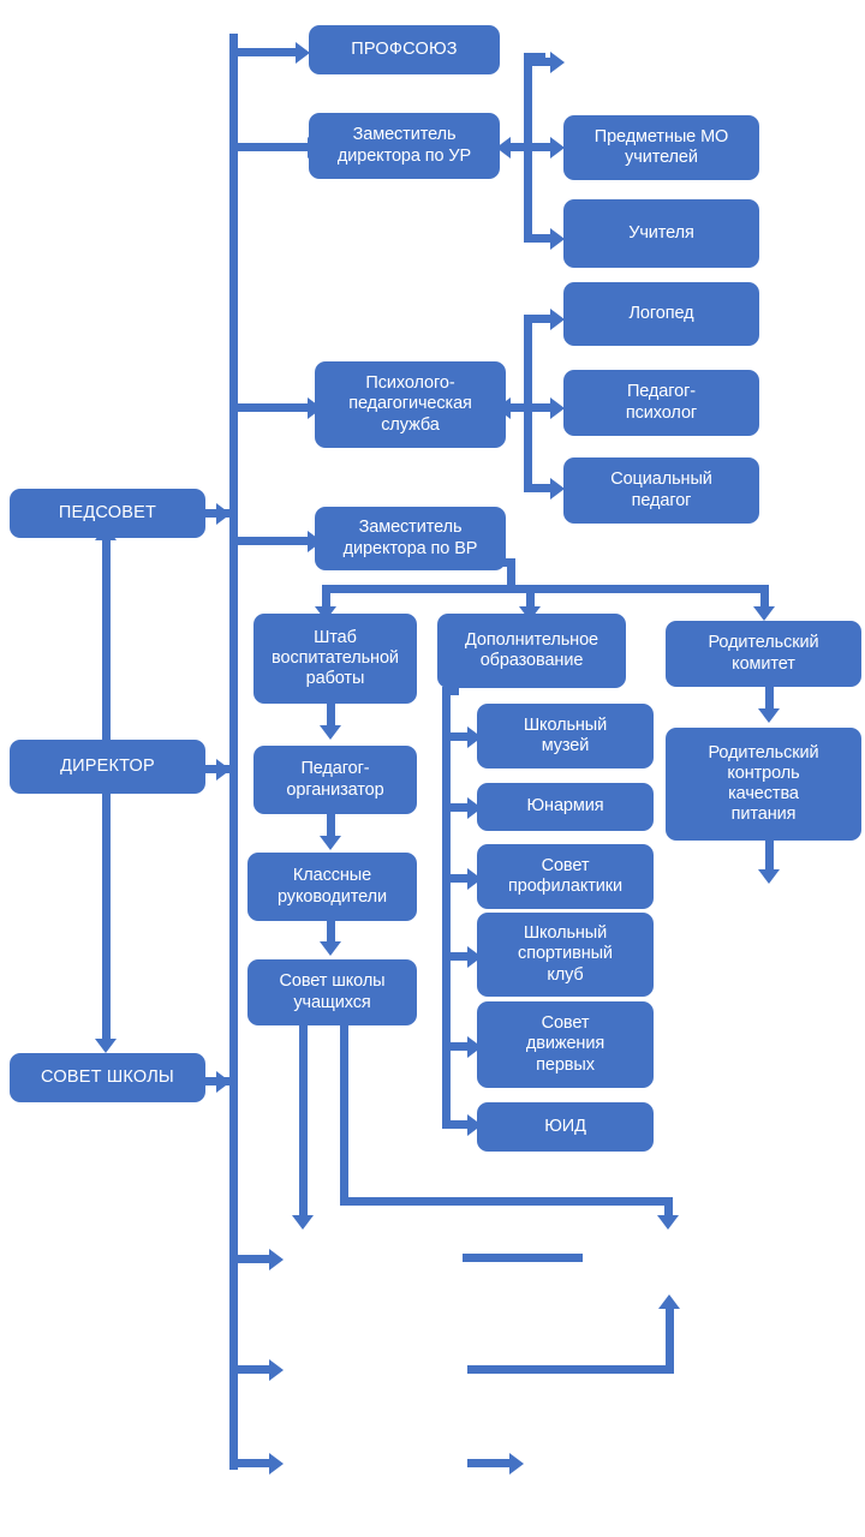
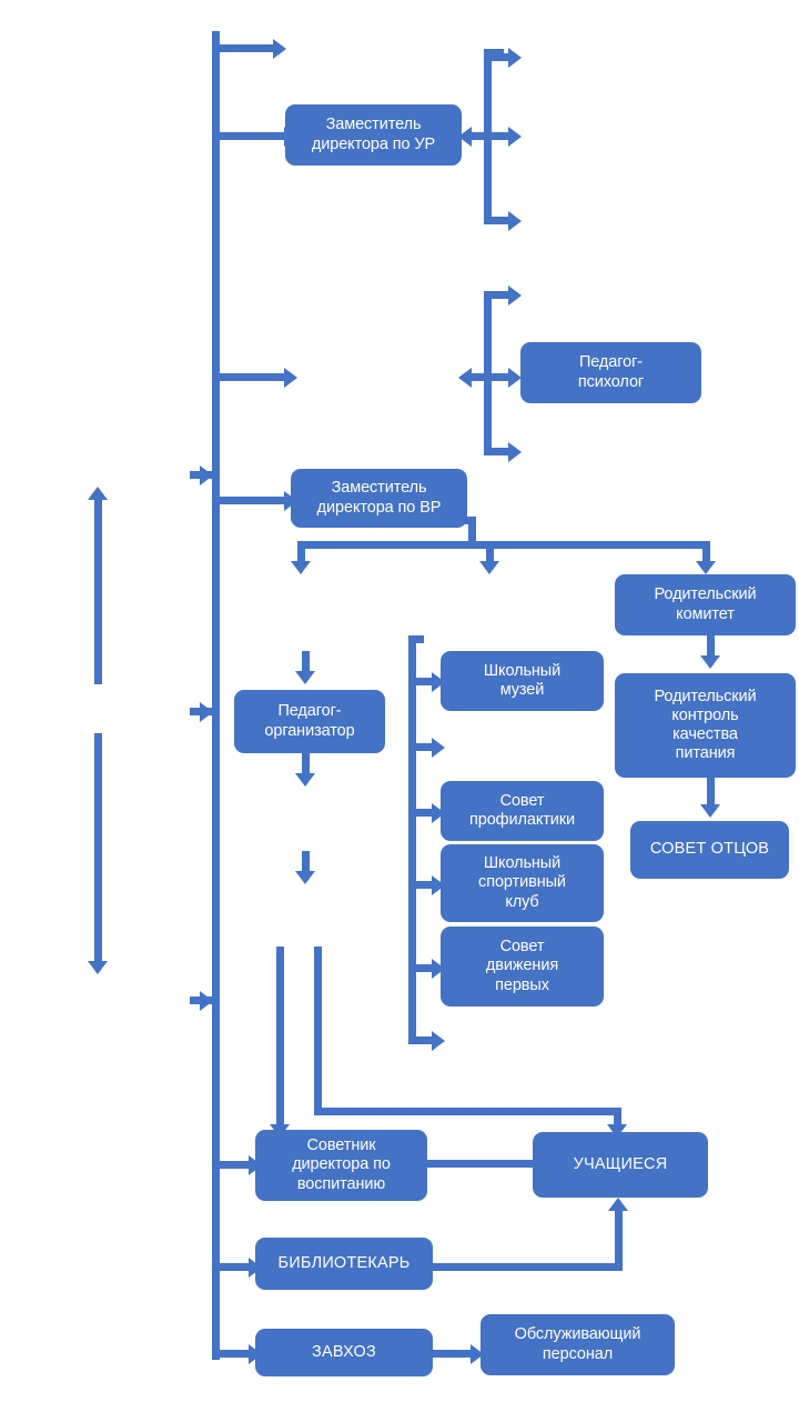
- ПЕДСОВЕТ
- ДИРЕКТОР
- СОВЕТ ШКОЛЫ
- ПРОФСОЮЗ
  Заместитель
  директора по УР
- Психолого-
- педагогическая
- служба
  Заместитель
  директора по ВР
- Предметные МО
- учителей
- Учителя
- Логопед
  Педагог-
  психолог
- Социальный
- педагог
- Штаб
- воспитательной
- работы
  Педагог-
  организатор
- Классные
- руководители
- Совет школы
- учащихся
- Дополнительное
- образование
  Школьный
  музей
- Юнармия
  Совет
  профилактики
  Школьный
  спортивный
  клуб
  Совет
  движения
  первых
- ЮИД
  Родительский
  комитет
  Родительский
  контроль
  качества
  питания
+ СОВЕТ ОТЦОВ
+ Советник
+ директора по
+ воспитанию
+ УЧАЩИЕСЯ
+ БИБЛИОТЕКАРЬ
+ ЗАВХОЗ
+ Обслуживающий
+ персонал
